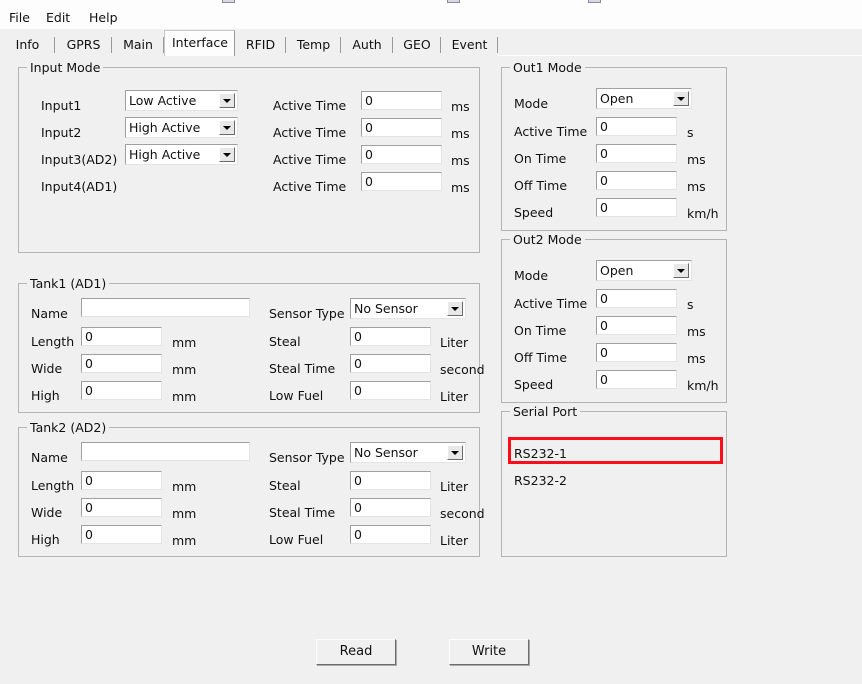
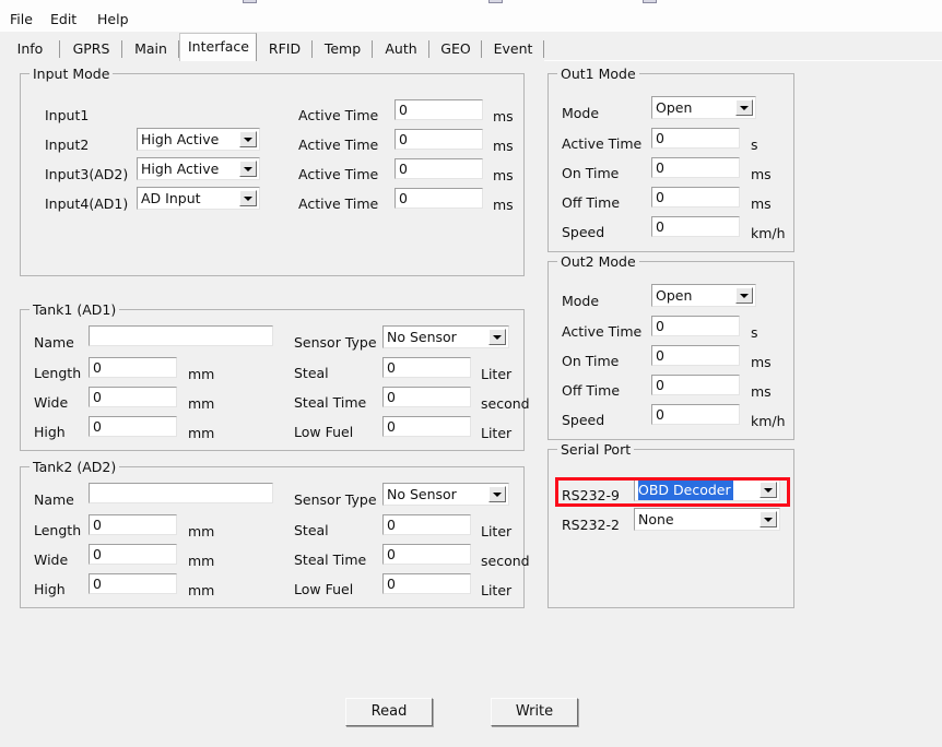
  File
  Edit
  Help
  Info
  GPRS
  Main
  Interface
  RFID
  Temp
  Auth
  GEO
  Event
  Input Mode
  Input1
- Low Active
  Active Time
  0
  ms
  Input2
  High Active
  Active Time
  0
  ms
  Input3(AD2)
  High Active
  Active Time
  0
  ms
  Input4(AD1)
+ AD Input
  Active Time
  0
  ms
  Tank1 (AD1)
  Name
  Sensor Type
  No Sensor
  Length
  0
  mm
  Steal
  0
  Liter
  Wide
  0
  mm
  Steal Time
  0
  second
  High
  0
  mm
  Low Fuel
  0
  Liter
  Tank2 (AD2)
  Name
  Sensor Type
  No Sensor
  Length
  0
  mm
  Steal
  0
  Liter
  Wide
  0
  mm
  Steal Time
  0
  second
  High
  0
  mm
  Low Fuel
  0
  Liter
  Out1 Mode
  Mode
  Open
  Active Time
  0
  s
  On Time
  0
  ms
  Off Time
  0
  ms
  Speed
  0
  km/h
  Out2 Mode
  Mode
  Open
  Active Time
  0
  s
  On Time
  0
  ms
  Off Time
  0
  ms
  Speed
  0
  km/h
  Serial Port
- RS232-1
+ RS232-9
+ OBD Decoder
  RS232-2
+ None
  Read
  Write
